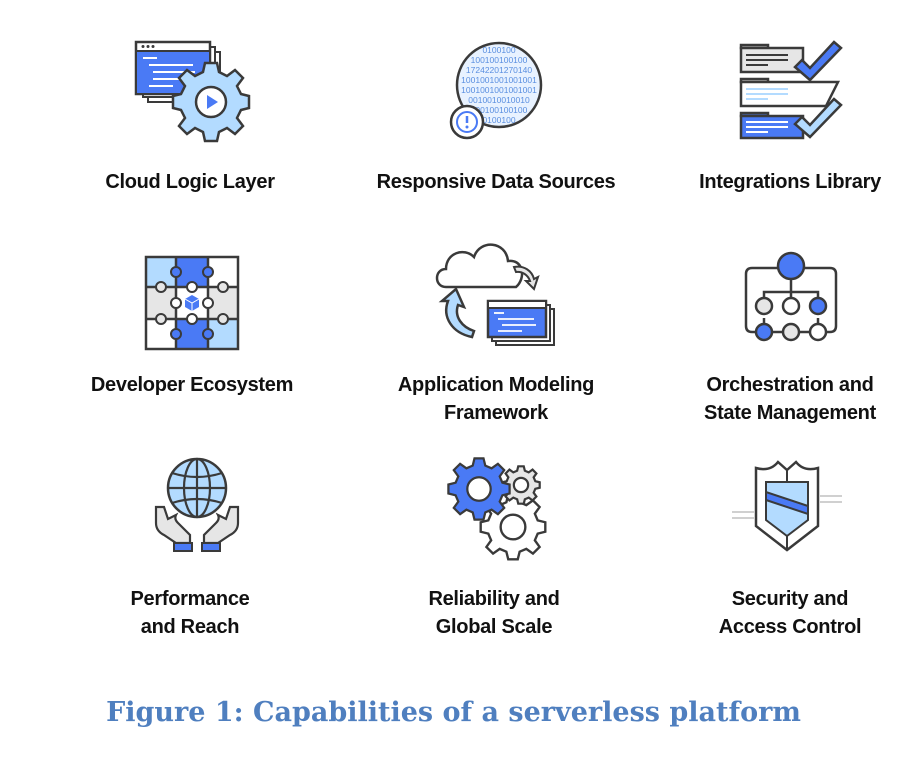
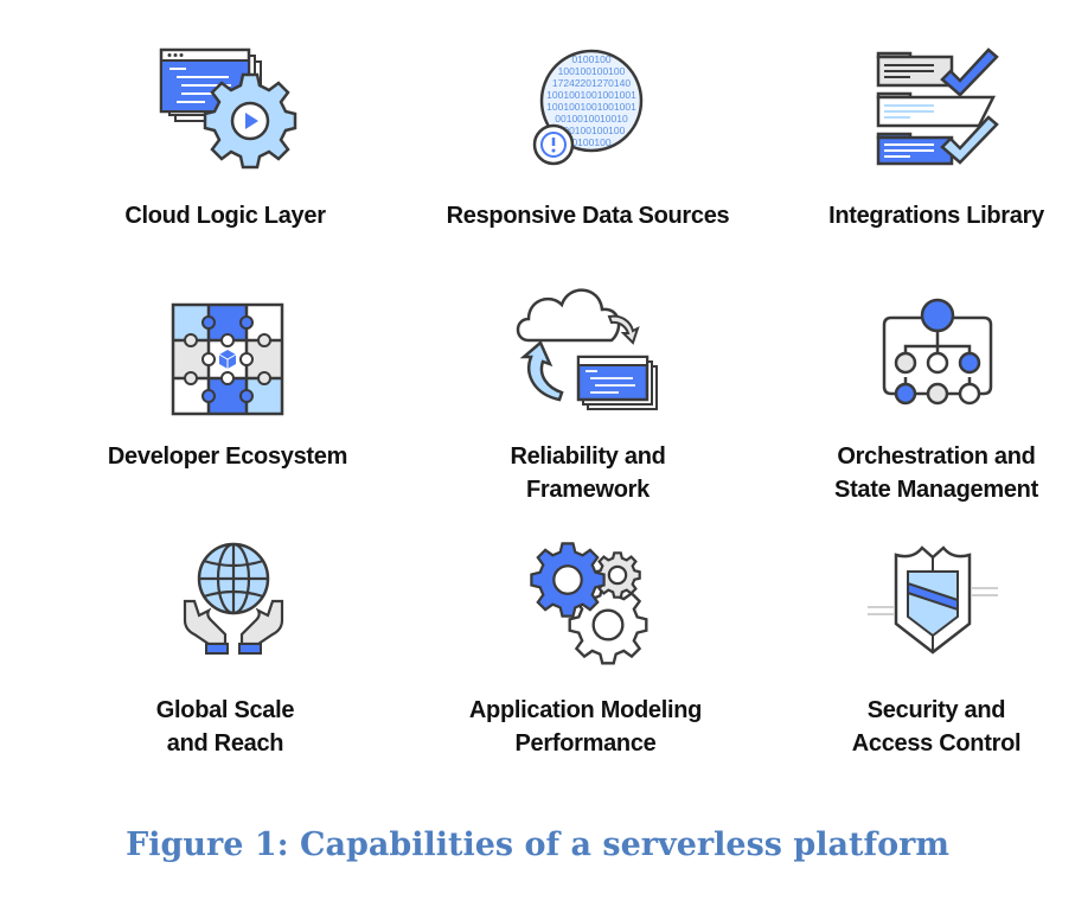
  Cloud Logic Layer
  0100100
  100100100100
  17242201270140
  1001001001001001
  1001001001001001
  0010010010010
  0100100100
  0100100
  Responsive Data Sources
  Integrations Library
  Developer Ecosystem
- Application Modeling
+ Reliability and
  Framework
  Orchestration and
  State Management
- Performance
+ Global Scale
  and Reach
- Reliability and
+ Application Modeling
- Global Scale
+ Performance
  Security and
  Access Control
  Figure 1: Capabilities of a serverless platform
